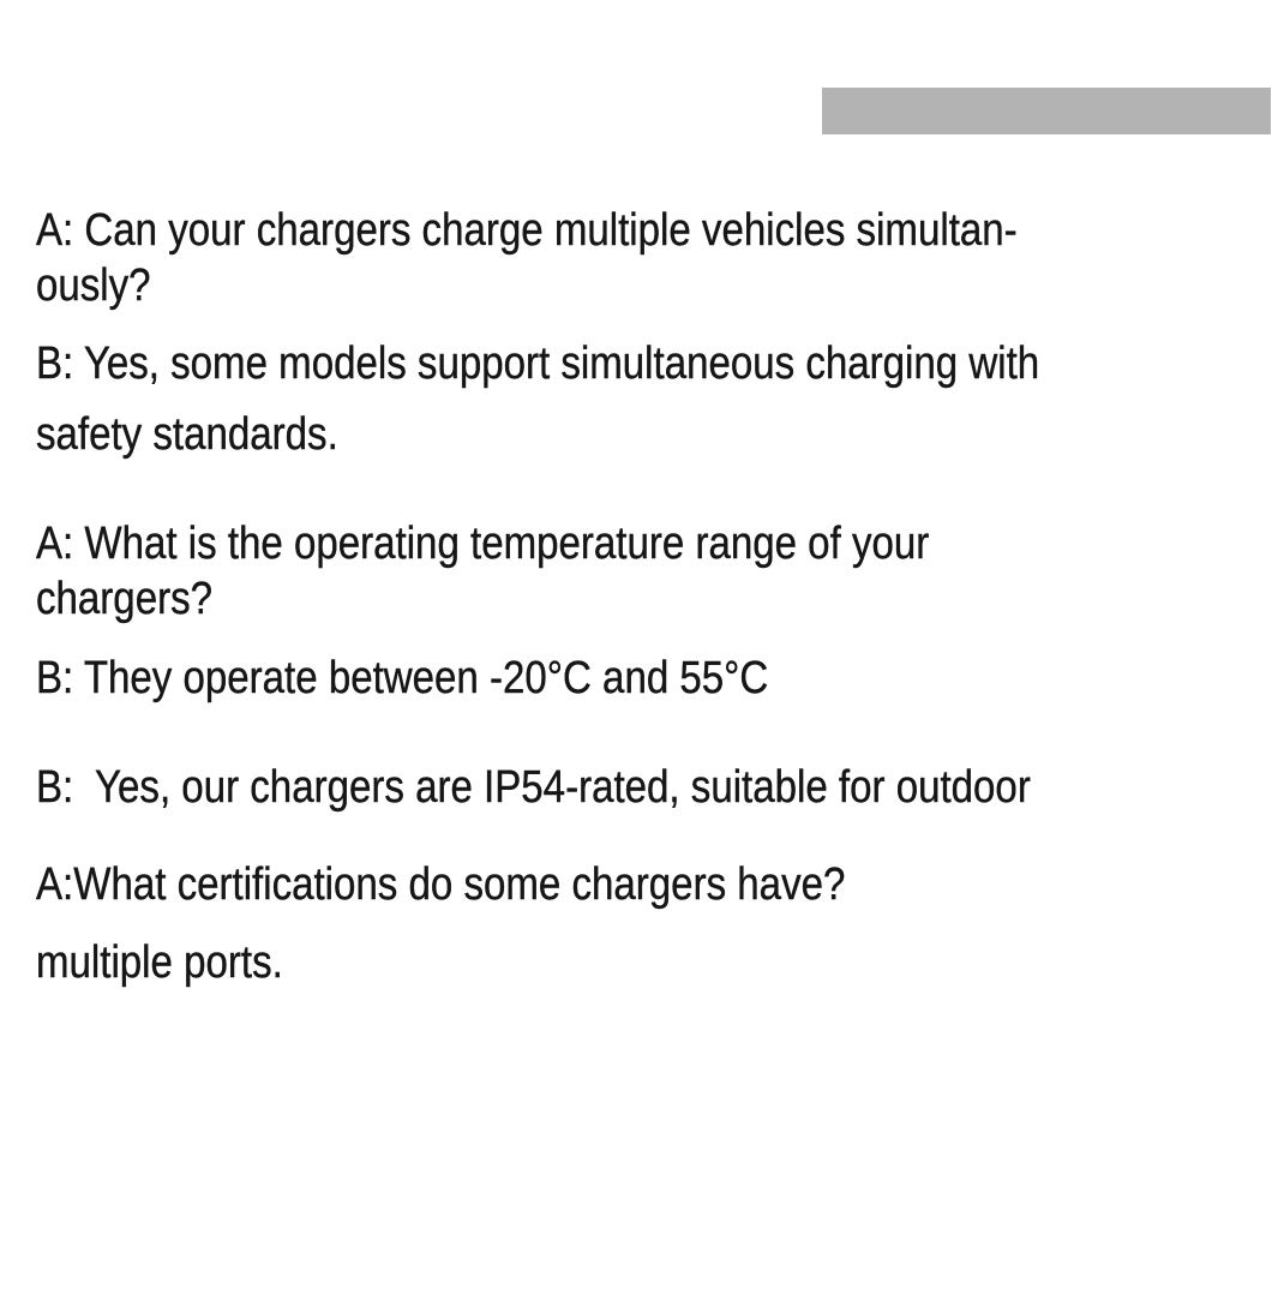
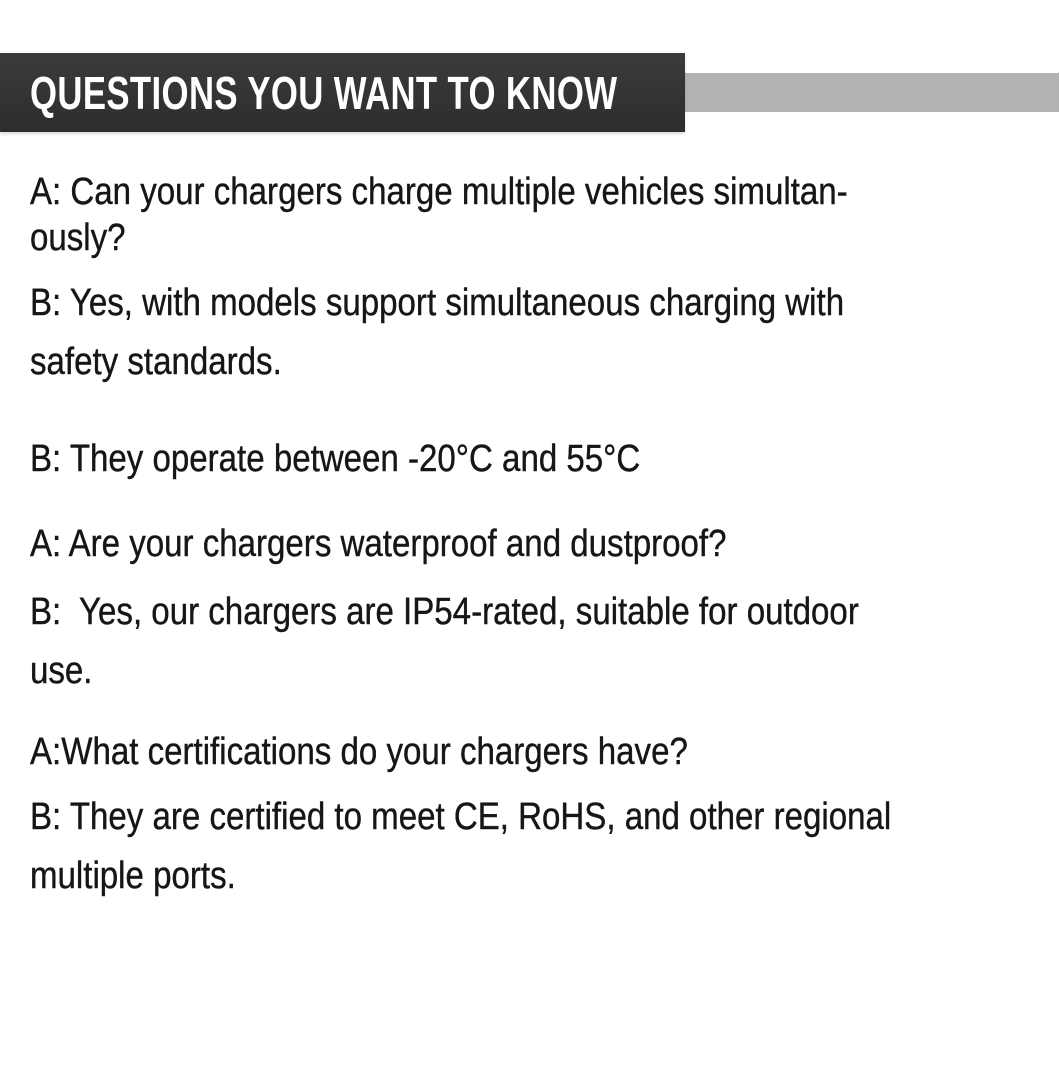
+ QUESTIONS YOU WANT TO KNOW
  A: Can your chargers charge multiple vehicles simultan-
  ously?
- B: Yes, some models support simultaneous charging with
+ B: Yes, with models support simultaneous charging with
  safety standards.
- A: What is the operating temperature range of your
- chargers?
  B: They operate between -20°C and 55°C
+ A: Are your chargers waterproof and dustproof?
  B: Yes, our chargers are IP54-rated, suitable for outdoor
+ use.
- A:What certifications do some chargers have?
+ A:What certifications do your chargers have?
+ B: They are certified to meet CE, RoHS, and other regional
  multiple ports.
